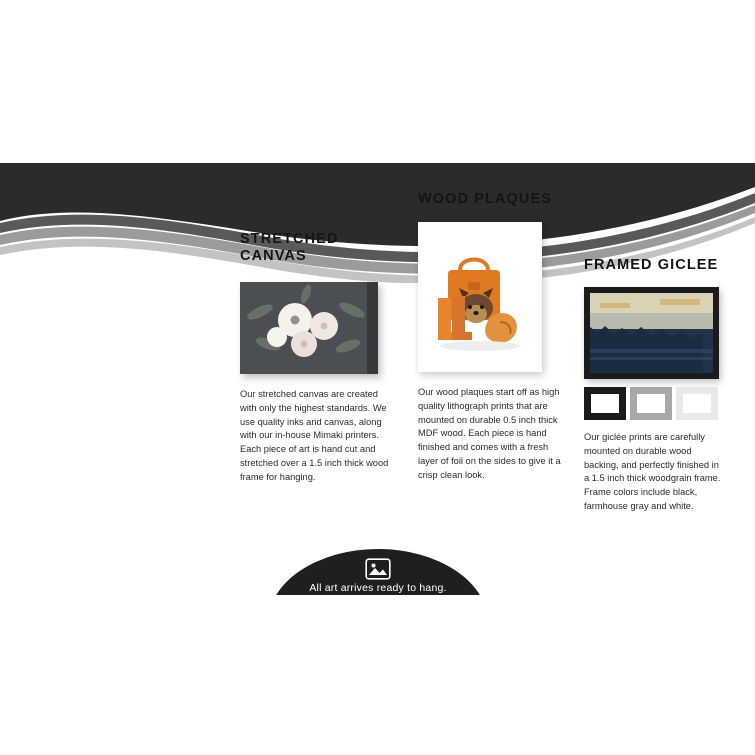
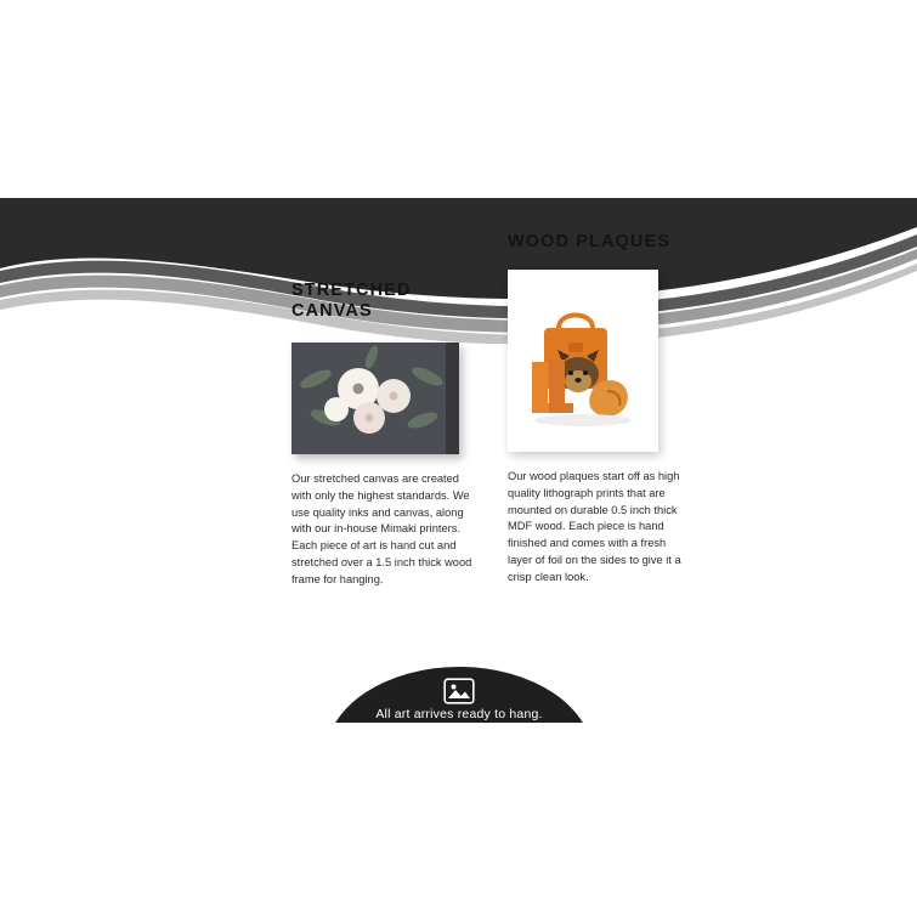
  STRETCHED
  CANVAS
  Our stretched canvas are created with only the highest standards. We use quality inks and canvas, along with our in-house Mimaki printers. Each piece of art is hand cut and stretched over a 1.5 inch thick wood frame for hanging.
  Our wood plaques start off as high quality lithograph prints that are mounted on durable 0.5 inch thick MDF wood. Each piece is hand finished and comes with a fresh layer of foil on the sides to give it a crisp clean look.
- FRAMED GICLEE
- Our giclée prints are carefully mounted on durable wood backing, and perfectly finished in a 1.5 inch thick woodgrain frame. Frame colors include black, farmhouse gray and white.
  All art arrives ready to hang.
